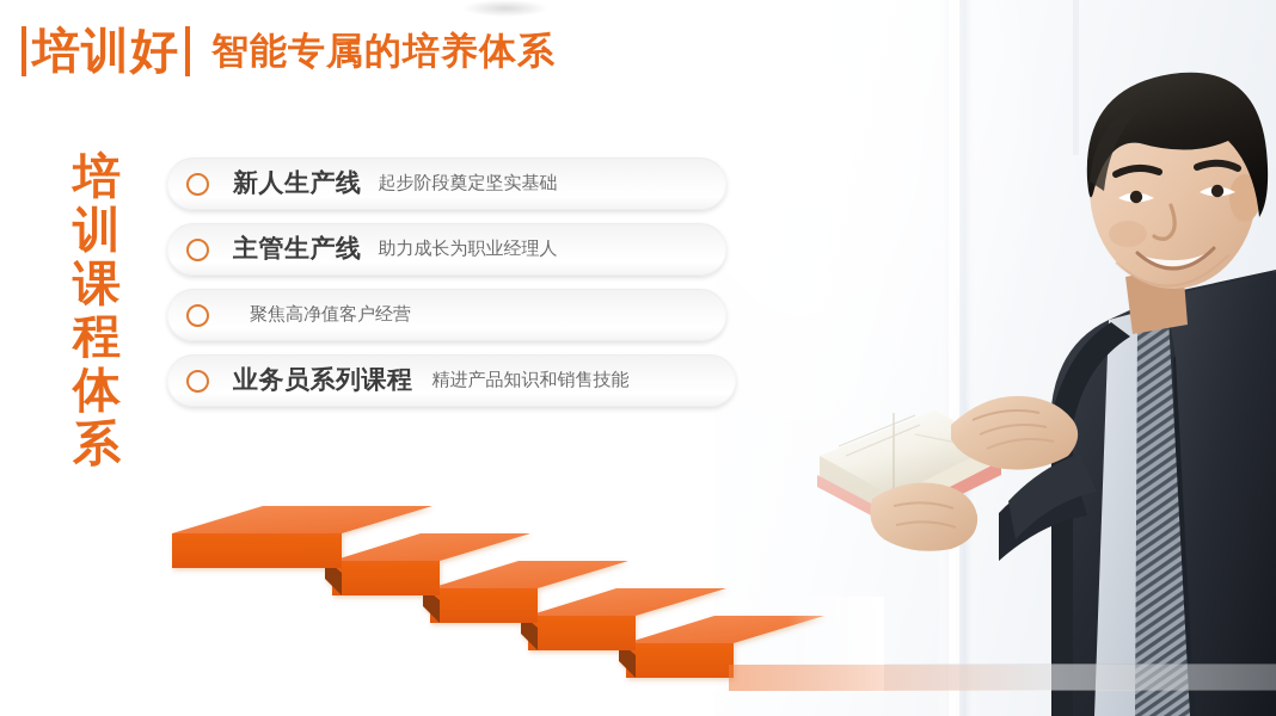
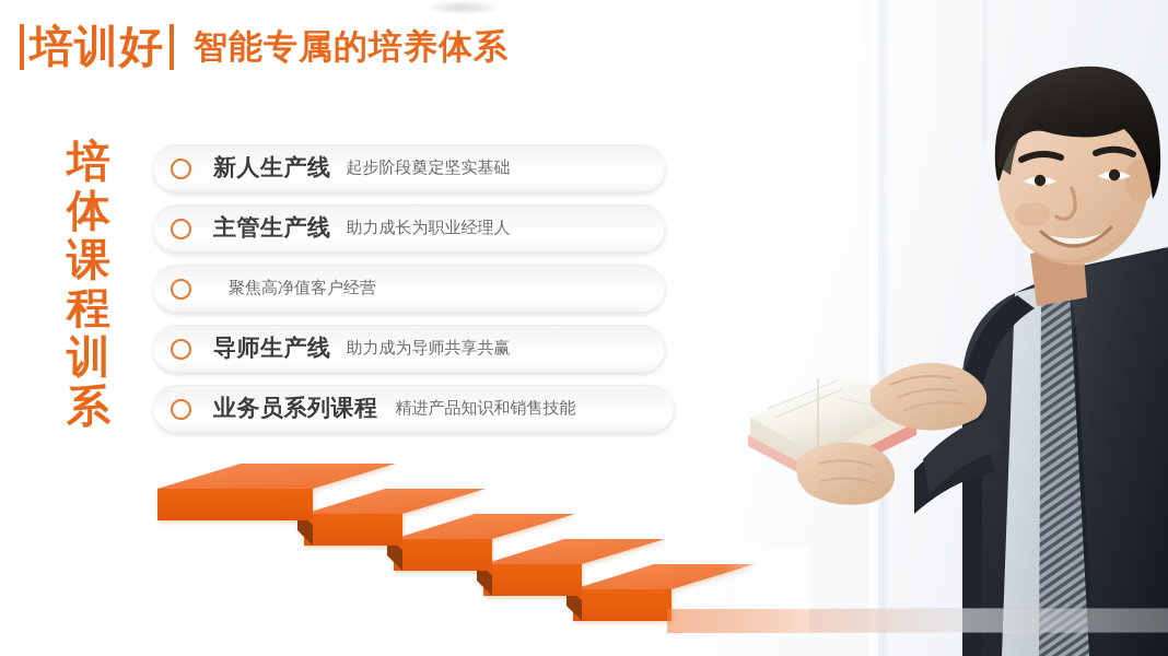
  培训好
  智能专属的培养体系
  培
- 训
+ 体
  课
  程
- 体
+ 训
  系
  新人生产线
  起步阶段奠定坚实基础
  主管生产线
  助力成长为职业经理人
  聚焦高净值客户经营
+ 导师生产线
+ 助力成为导师共享共赢
  业务员系列课程
  精进产品知识和销售技能
